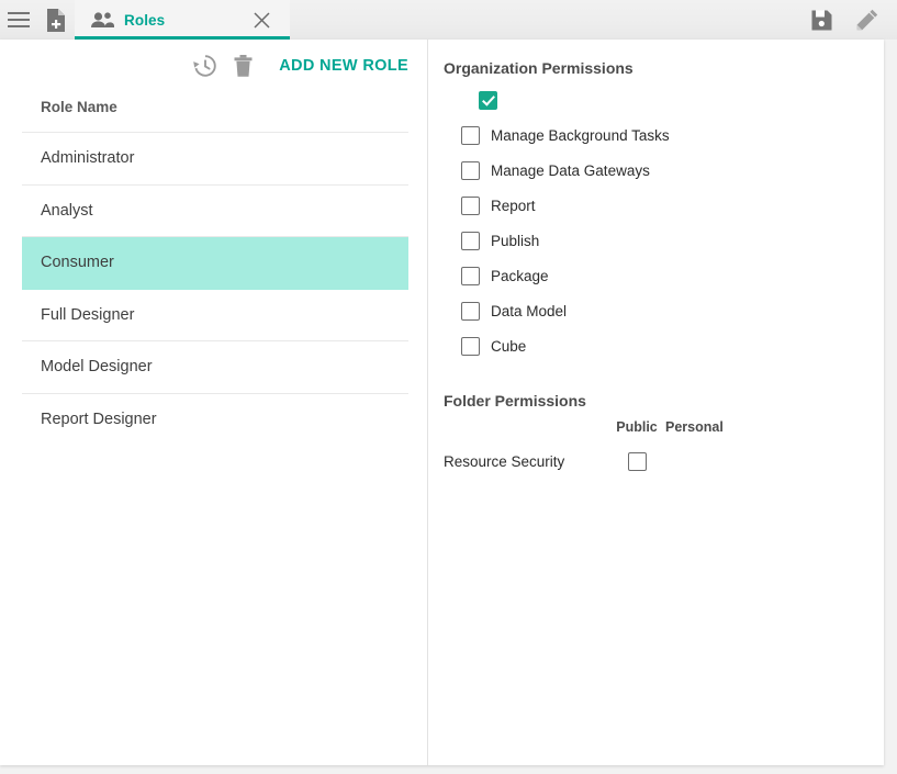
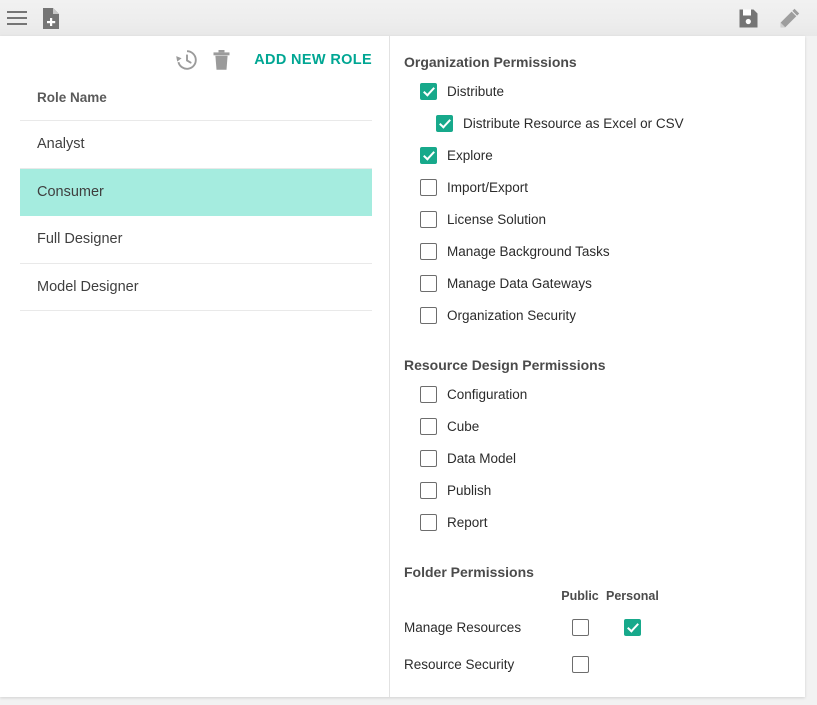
- Roles
  ADD NEW ROLE
  Role Name
- Administrator
  Analyst
  Consumer
  Full Designer
  Model Designer
- Report Designer
  Organization Permissions
+ Distribute
+ Distribute Resource as Excel or CSV
+ Explore
+ Import/Export
+ License Solution
  Manage Background Tasks
  Manage Data Gateways
+ Organization Security
+ Resource Design Permissions
+ Configuration
- Report
+ Cube
- Publish
+ Data Model
- Package
- Data Model
+ Publish
- Cube
+ Report
  Folder Permissions
  	Public	Personal
+ Manage Resources
  Resource Security
